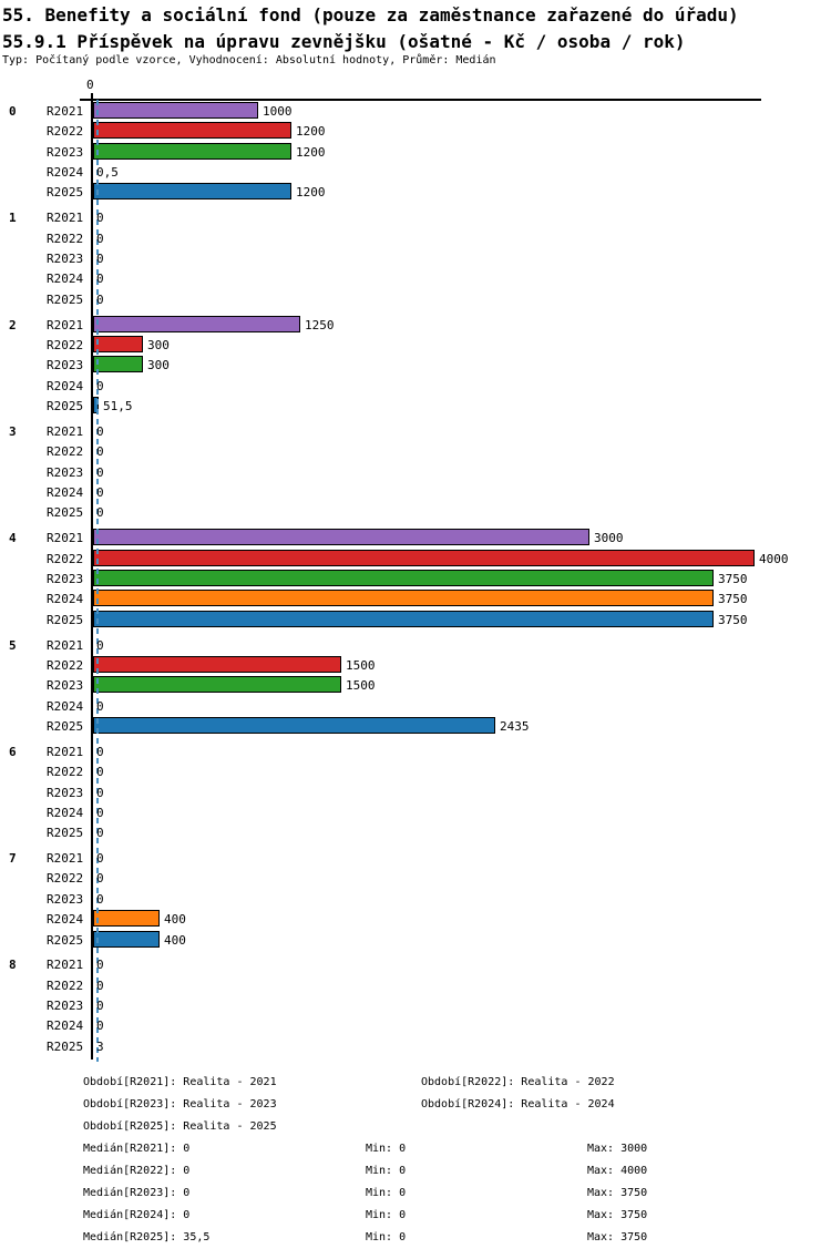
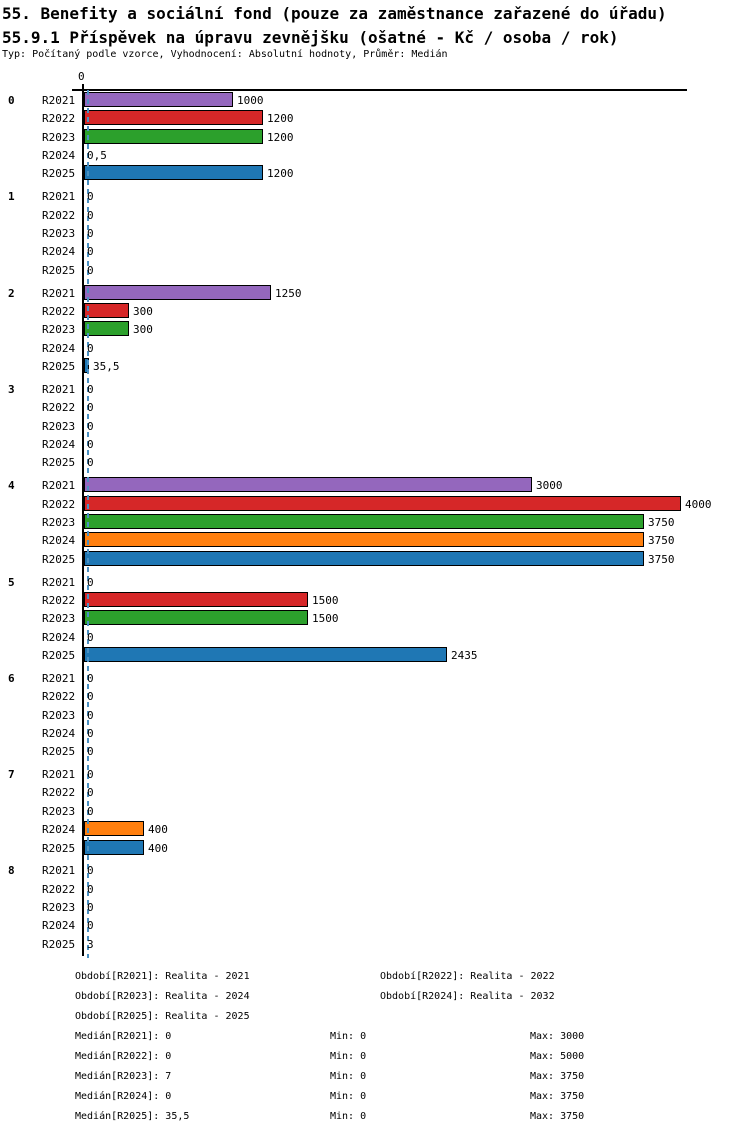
  55. Benefity a sociální fond (pouze za zaměstnance zařazené do úřadu)
  55.9.1 Příspěvek na úpravu zevnějšku (ošatné - Kč / osoba / rok)
  Typ: Počítaný podle vzorce, Vyhodnocení: Absolutní hodnoty, Průměr: Medián
  0
  0
  R2021
  1000
  R2022
  1200
  R2023
  1200
  R2024
  0,5
  R2025
  1200
  1
  R2021
  0
  R2022
  0
  R2023
  0
  R2024
  0
  R2025
  0
  2
  R2021
  1250
  R2022
  300
  R2023
  300
  R2024
  0
  R2025
- 51,5
+ 35,5
  3
  R2021
  0
  R2022
  0
  R2023
  0
  R2024
  0
  R2025
  0
  4
  R2021
  3000
  R2022
  4000
  R2023
  3750
  R2024
  3750
  R2025
  3750
  5
  R2021
  0
  R2022
  1500
  R2023
  1500
  R2024
  0
  R2025
  2435
  6
  R2021
  0
  R2022
  0
  R2023
  0
  R2024
  0
  R2025
  0
  7
  R2021
  0
  R2022
  0
  R2023
  0
  R2024
  400
  R2025
  400
  8
  R2021
  0
  R2022
  0
  R2023
  0
  R2024
  0
  R2025
  3
  Období[R2021]: Realita - 2021
  Období[R2022]: Realita - 2022
- Období[R2023]: Realita - 2023
+ Období[R2023]: Realita - 2024
- Období[R2024]: Realita - 2024
+ Období[R2024]: Realita - 2032
  Období[R2025]: Realita - 2025
  Medián[R2021]: 0
  Min: 0
  Max: 3000
  Medián[R2022]: 0
  Min: 0
- Max: 4000
+ Max: 5000
- Medián[R2023]: 0
+ Medián[R2023]: 7
  Min: 0
  Max: 3750
  Medián[R2024]: 0
  Min: 0
  Max: 3750
  Medián[R2025]: 35,5
  Min: 0
  Max: 3750
